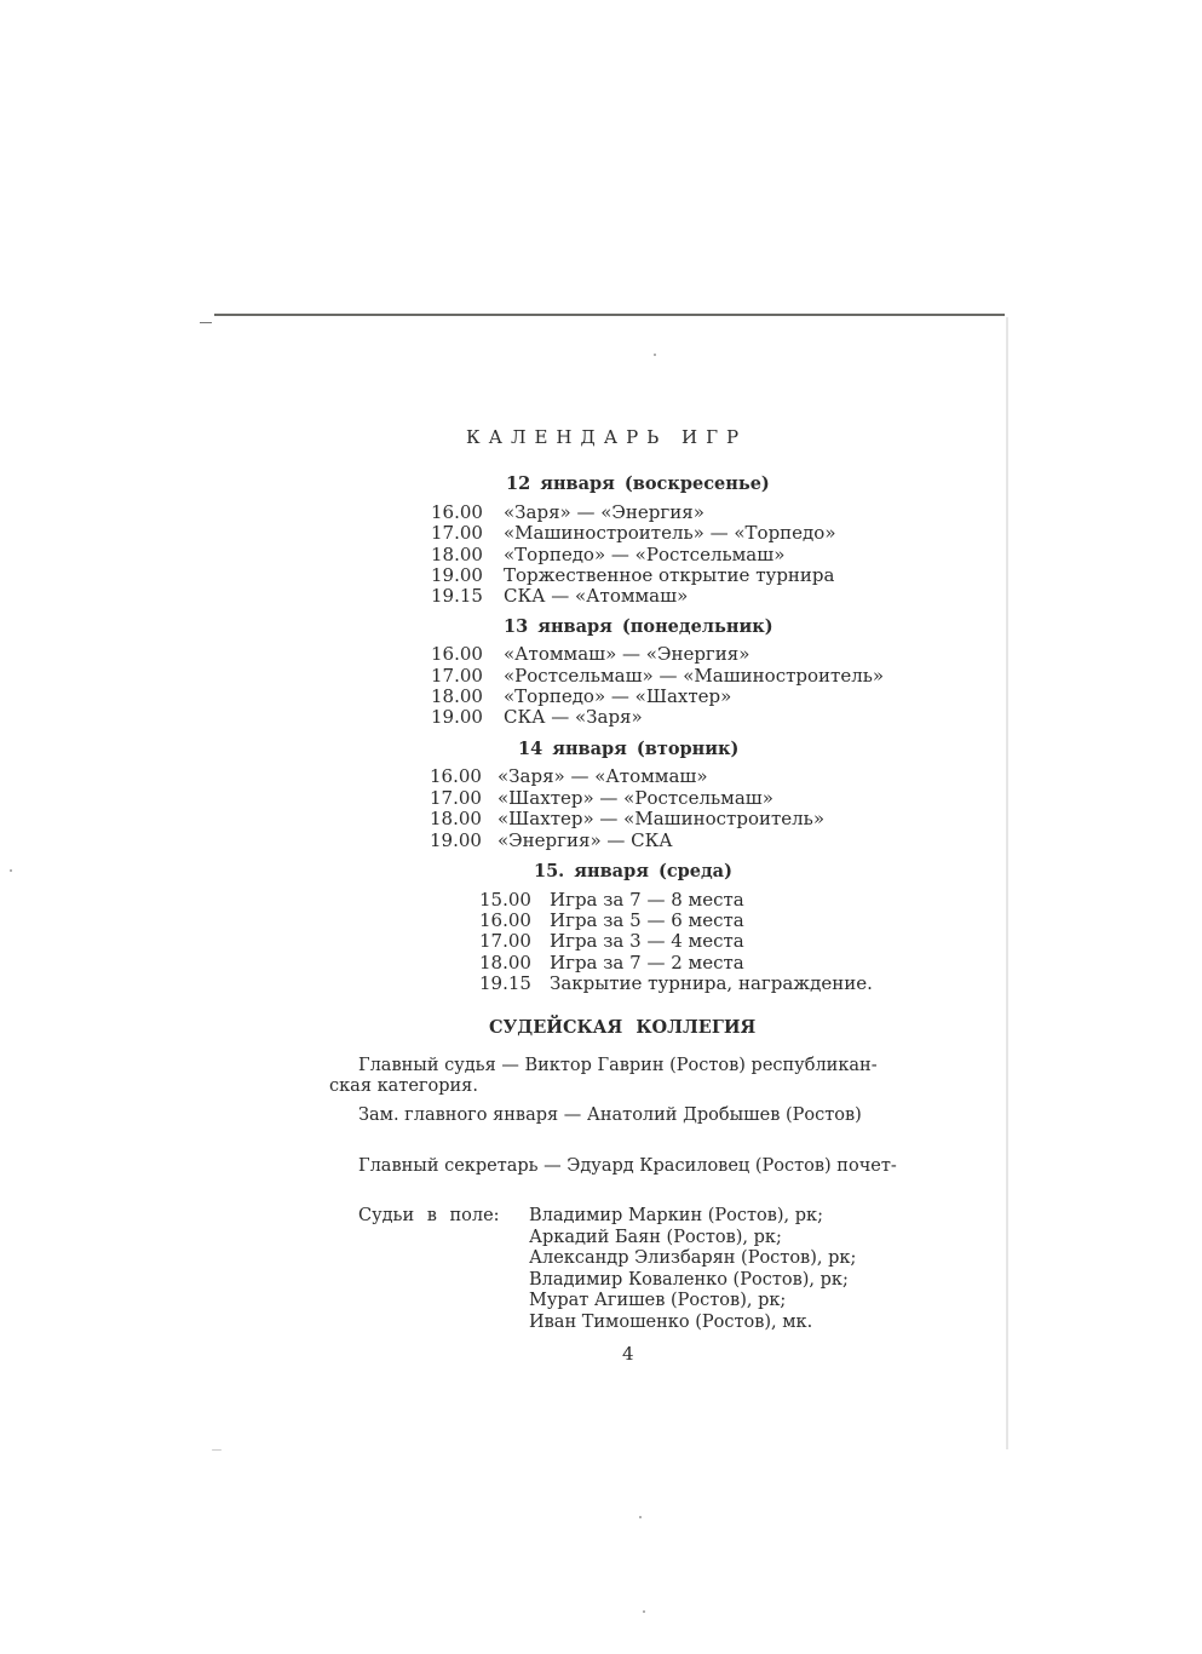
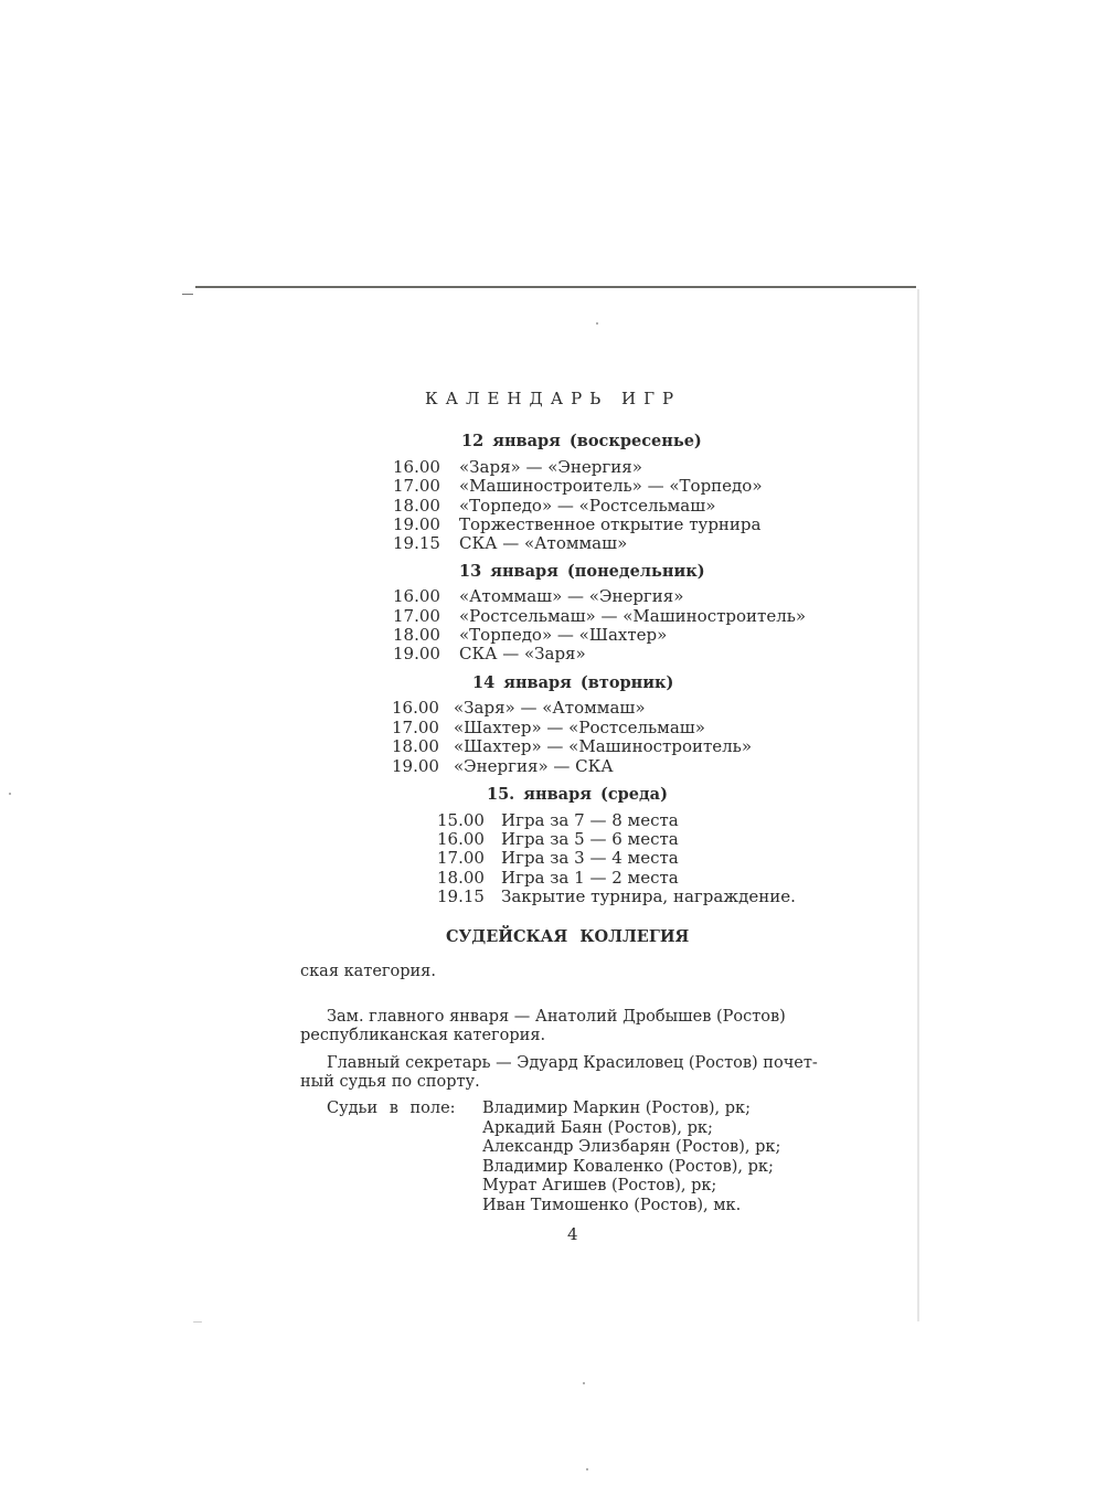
  КАЛЕНДАРЬ ИГР
  12 января (воскресенье)
  16.00 «Заря» — «Энергия»
  17.00 «Машиностроитель» — «Торпедо»
  18.00 «Торпедо» — «Ростсельмаш»
  19.00 Торжественное открытие турнира
  19.15 СКА — «Атоммаш»
  13 января (понедельник)
  16.00 «Атоммаш» — «Энергия»
  17.00 «Ростсельмаш» — «Машиностроитель»
  18.00 «Торпедо» — «Шахтер»
  19.00 СКА — «Заря»
  14 января (вторник)
  16.00 «Заря» — «Атоммаш»
  17.00 «Шахтер» — «Ростсельмаш»
  18.00 «Шахтер» — «Машиностроитель»
  19.00 «Энергия» — СКА
  15. января (среда)
  15.00 Игра за 7 — 8 места
  16.00 Игра за 5 — 6 места
  17.00 Игра за 3 — 4 места
- 18.00 Игра за 7 — 2 места
+ 18.00 Игра за 1 — 2 места
  19.15 Закрытие турнира, награждение.
  СУДЕЙСКАЯ КОЛЛЕГИЯ
- Главный судья — Виктор Гаврин (Ростов) республикан-
  ская категория.
  Зам. главного января — Анатолий Дробышев (Ростов)
+ республиканская категория.
  Главный секретарь — Эдуард Красиловец (Ростов) почет-
+ ный судья по спорту.
  Судьи в поле:
  Владимир Маркин (Ростов), рк;
  Аркадий Баян (Ростов), рк;
  Александр Элизбарян (Ростов), рк;
  Владимир Коваленко (Ростов), рк;
  Мурат Агишев (Ростов), рк;
  Иван Тимошенко (Ростов), мк.
  4
